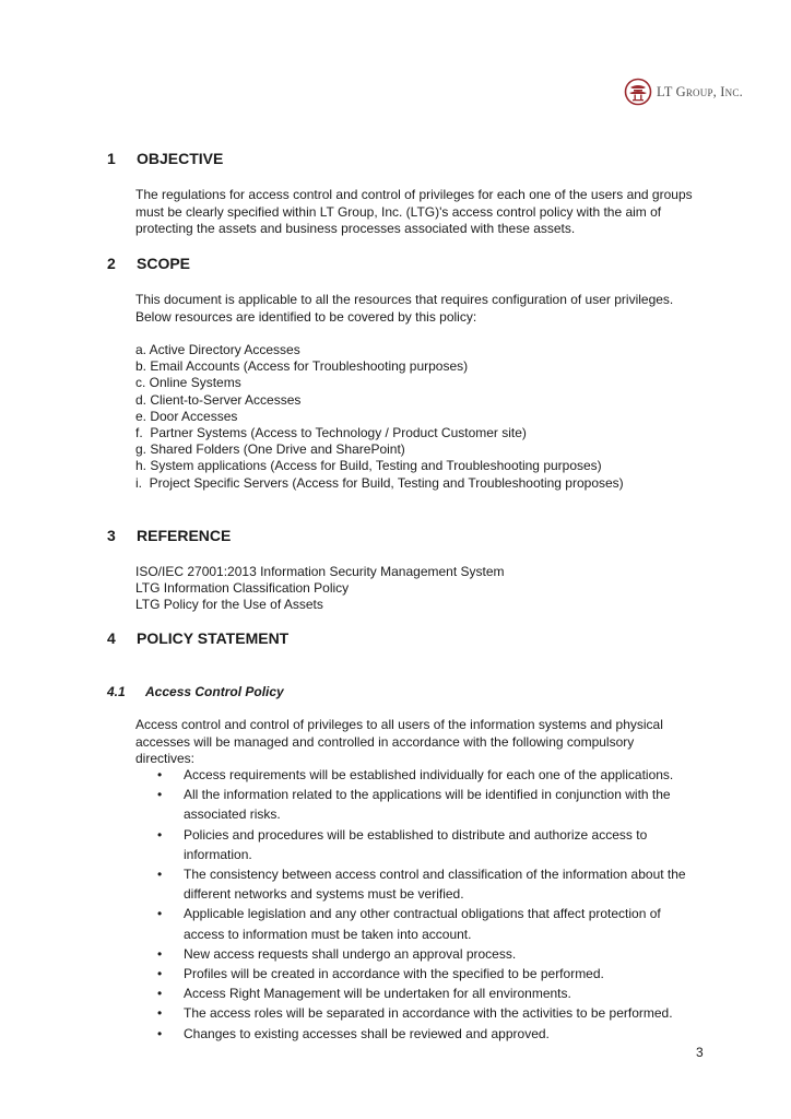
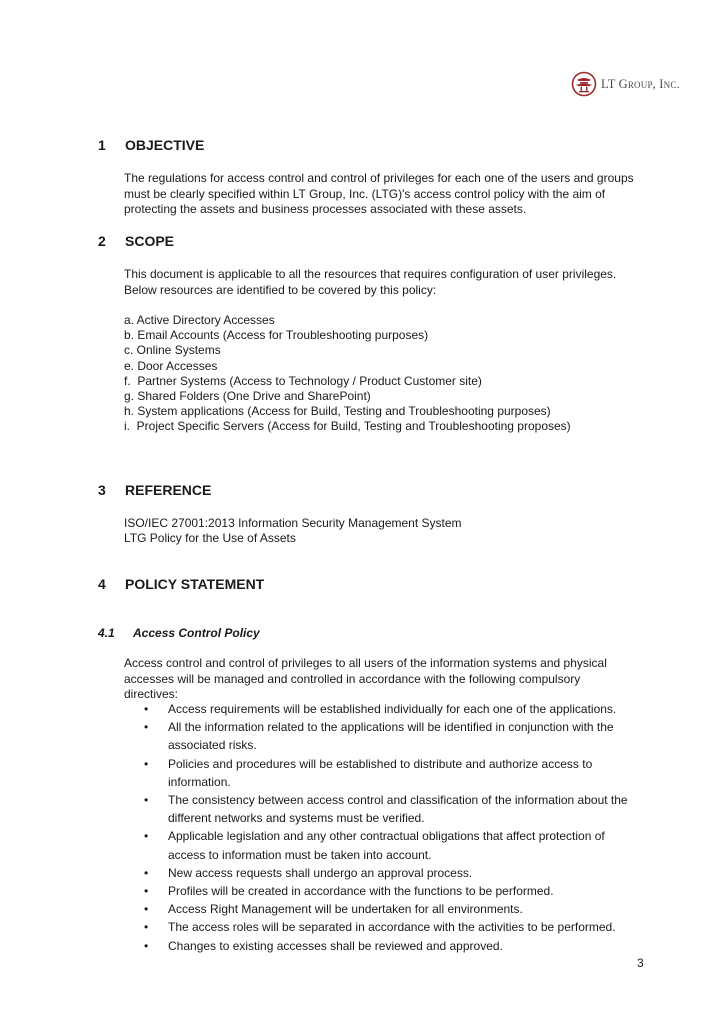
  LT Group, Inc.
  1
  OBJECTIVE
  The regulations for access control and control of privileges for each one of the users and groups must be clearly specified within LT Group, Inc. (LTG)'s access control policy with the aim of protecting the assets and business processes associated with these assets.
  2
  SCOPE
  This document is applicable to all the resources that requires configuration of user privileges. Below resources are identified to be covered by this policy:
  a. Active Directory Accesses
  b. Email Accounts (Access for Troubleshooting purposes)
  c. Online Systems
- d. Client-to-Server Accesses
  e. Door Accesses
  f. Partner Systems (Access to Technology / Product Customer site)
  g. Shared Folders (One Drive and SharePoint)
  h. System applications (Access for Build, Testing and Troubleshooting purposes)
  i. Project Specific Servers (Access for Build, Testing and Troubleshooting proposes)
  3
  REFERENCE
  ISO/IEC 27001:2013 Information Security Management System
- LTG Information Classification Policy
  LTG Policy for the Use of Assets
  4
  POLICY STATEMENT
  4.1
  Access Control Policy
  Access control and control of privileges to all users of the information systems and physical accesses will be managed and controlled in accordance with the following compulsory directives:
  •
  Access requirements will be established individually for each one of the applications.
  •
  All the information related to the applications will be identified in conjunction with the associated risks.
  •
  Policies and procedures will be established to distribute and authorize access to information.
  •
  The consistency between access control and classification of the information about the different networks and systems must be verified.
  •
  Applicable legislation and any other contractual obligations that affect protection of access to information must be taken into account.
  •
  New access requests shall undergo an approval process.
  •
- Profiles will be created in accordance with the specified to be performed.
+ Profiles will be created in accordance with the functions to be performed.
  •
  Access Right Management will be undertaken for all environments.
  •
  The access roles will be separated in accordance with the activities to be performed.
  •
  Changes to existing accesses shall be reviewed and approved.
  3
